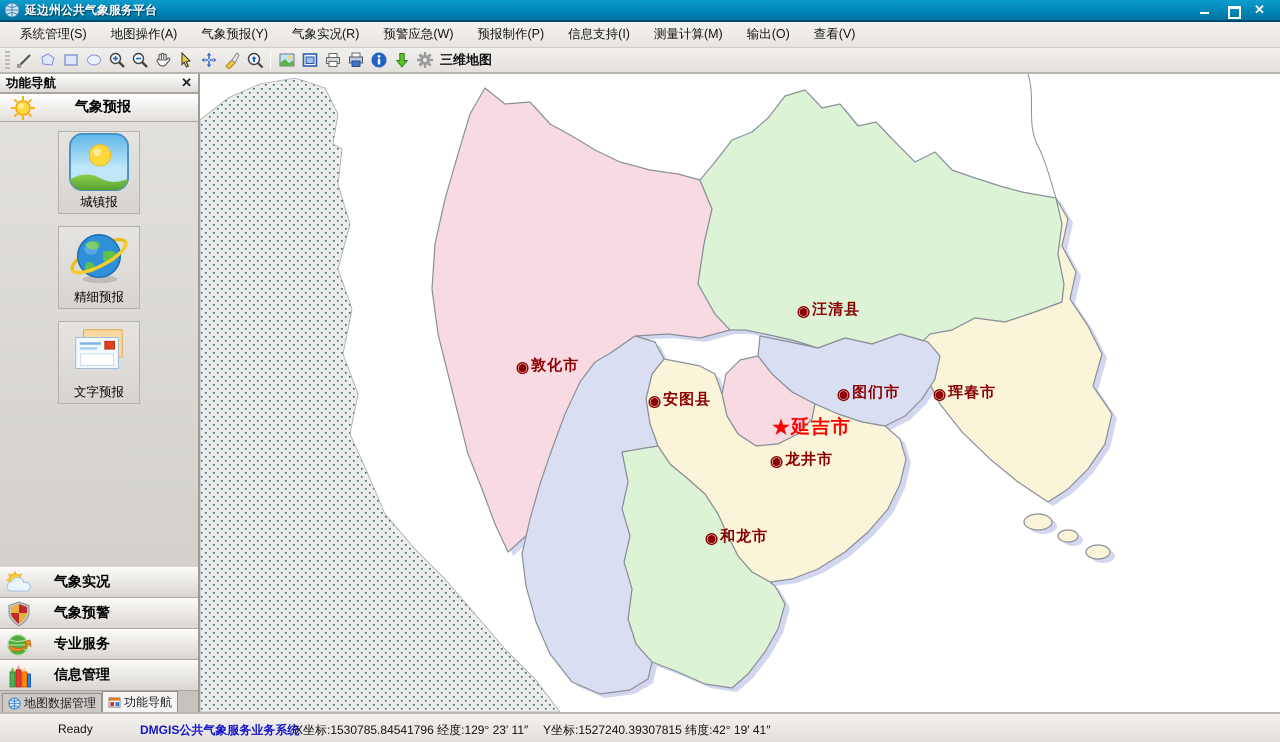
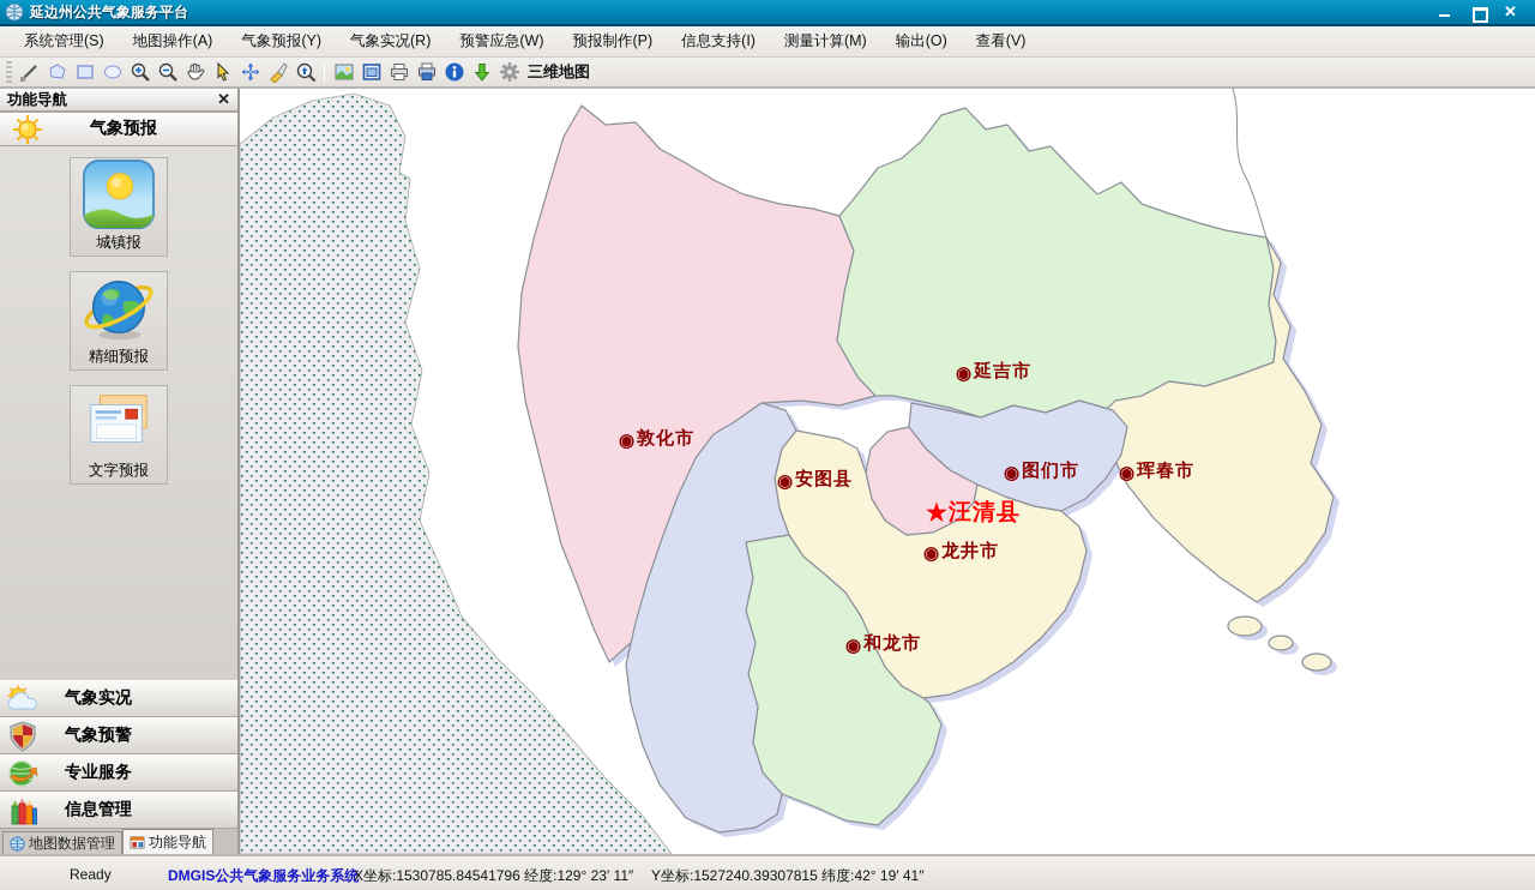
  延边州公共气象服务平台
  ✕
  系统管理(S)
  地图操作(A)
  气象预报(Y)
  气象实况(R)
  预警应急(W)
  预报制作(P)
  信息支持(I)
  测量计算(M)
  输出(O)
  查看(V)
  三维地图
  功能导航
  ✕
  气象预报
  城镇报
  精细预报
  文字预报
  气象实况
  气象预警
  专业服务
  信息管理
  地图数据管理
  功能导航
  ◉
  敦化市
  ◉
  安图县
  ◉
- 汪清县
+ 延吉市
  ◉
  图们市
  ◉
  珲春市
  ★
- 延吉市
+ 汪清县
  ◉
  龙井市
  ◉
  和龙市
  Ready
  DMGIS公共气象服务业务系统
  X坐标:1530785.84541796 经度:129° 23′ 11″
  Y坐标:1527240.39307815 纬度:42° 19′ 41″
